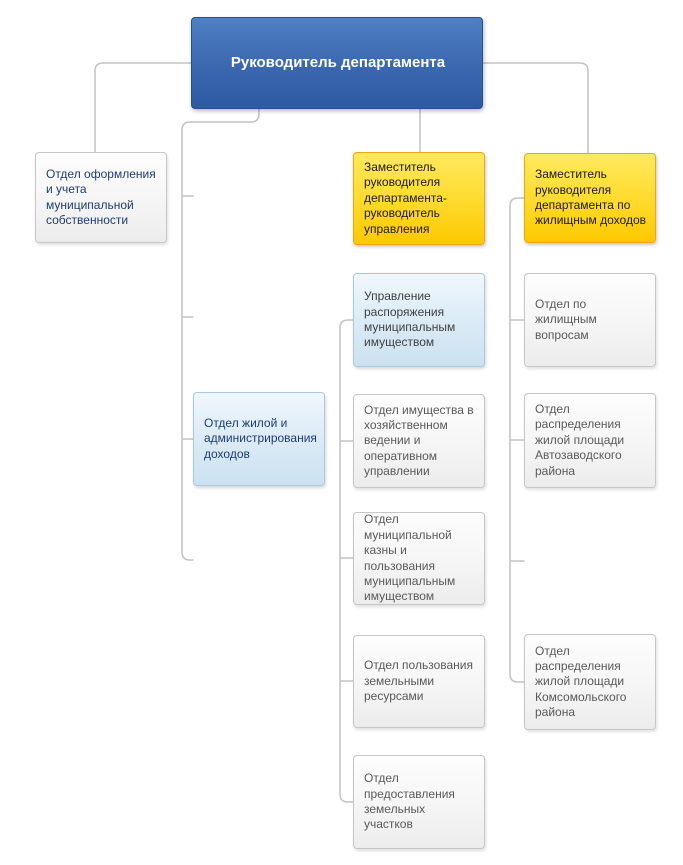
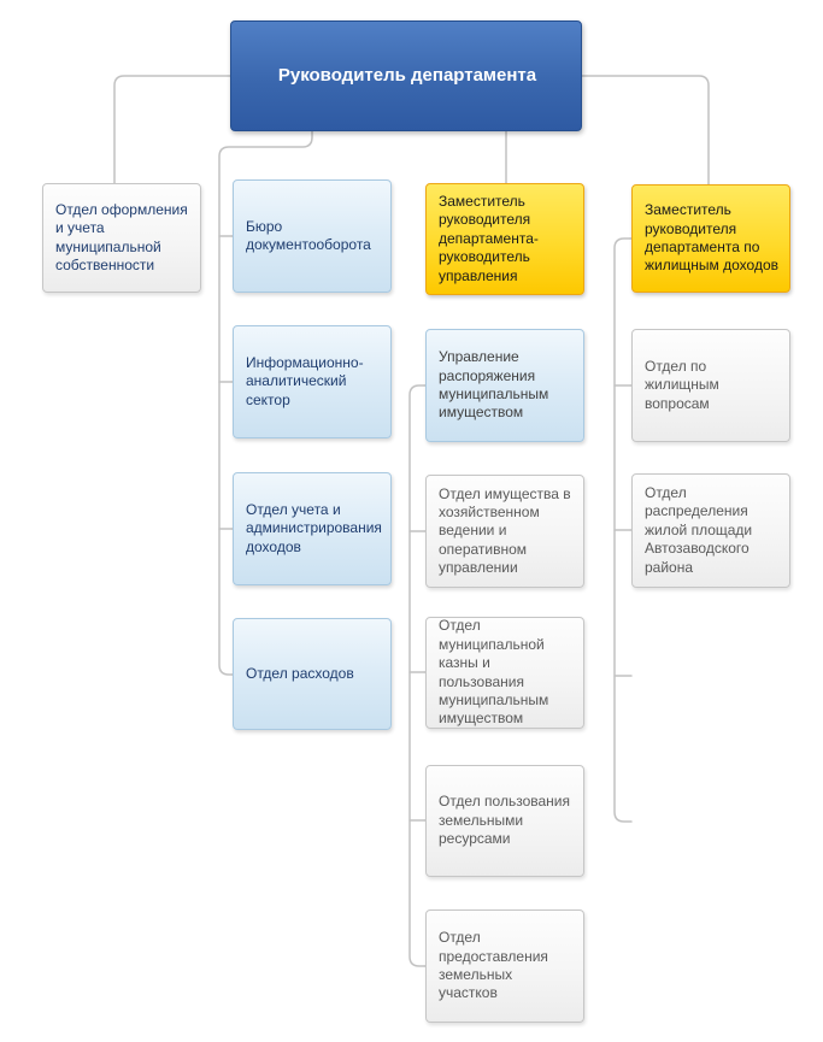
  Руководитель департамента
  Отдел оформления и учета муниципальной собственности
+ Бюро документооборота
+ Информационно-аналитический сектор
- Отдел жилой и администрирования доходов
+ Отдел учета и администрирования доходов
+ Отдел расходов
  Заместитель руководителя департамента-руководитель управления
  Управление распоряжения муниципальным имуществом
  Отдел имущества в хозяйственном ведении и оперативном управлении
  Отдел муниципальной казны и пользования муниципальным имуществом
  Отдел пользования земельными ресурсами
  Отдел предоставления земельных участков
  Заместитель руководителя департамента по жилищным доходов
  Отдел по жилищным вопросам
  Отдел распределения жилой площади Автозаводского района
- Отдел распределения жилой площади Комсомольского района
